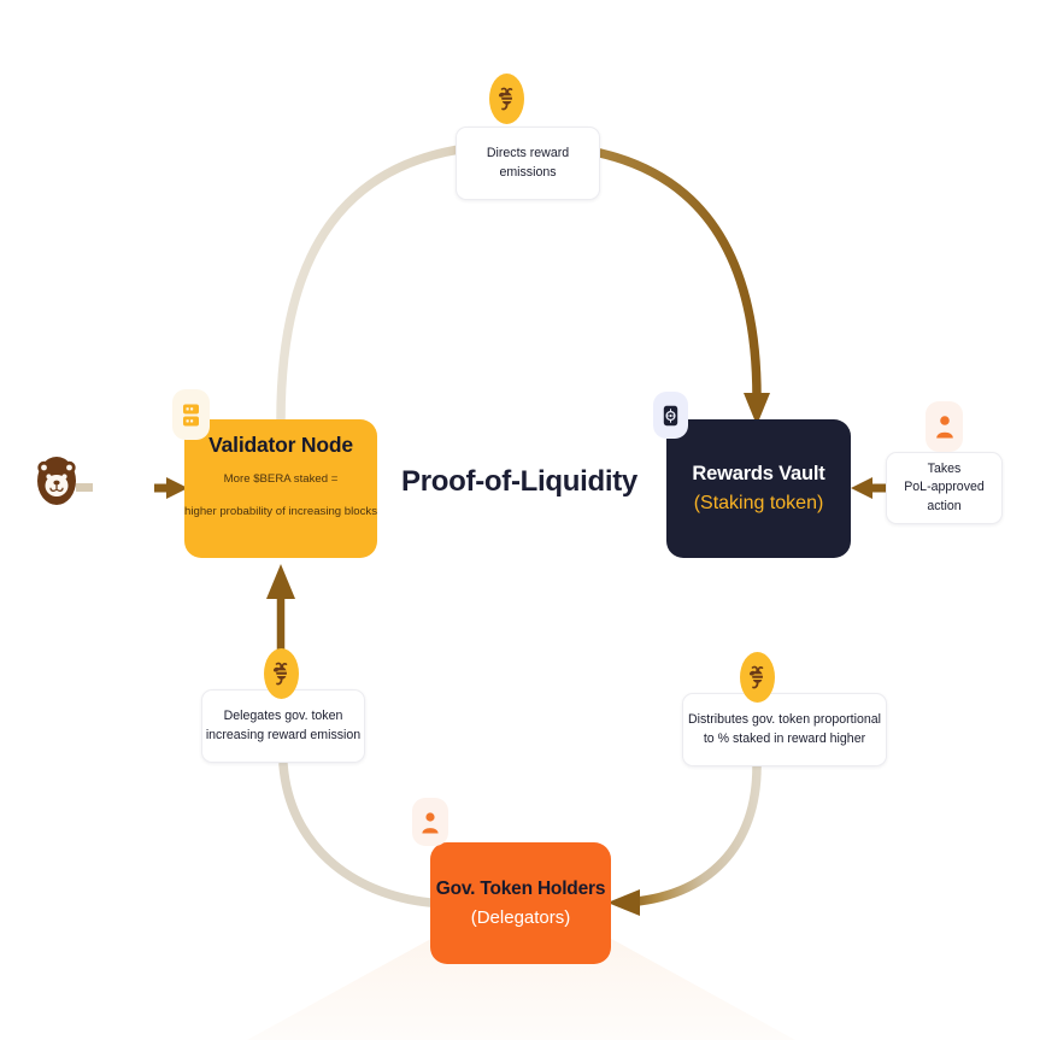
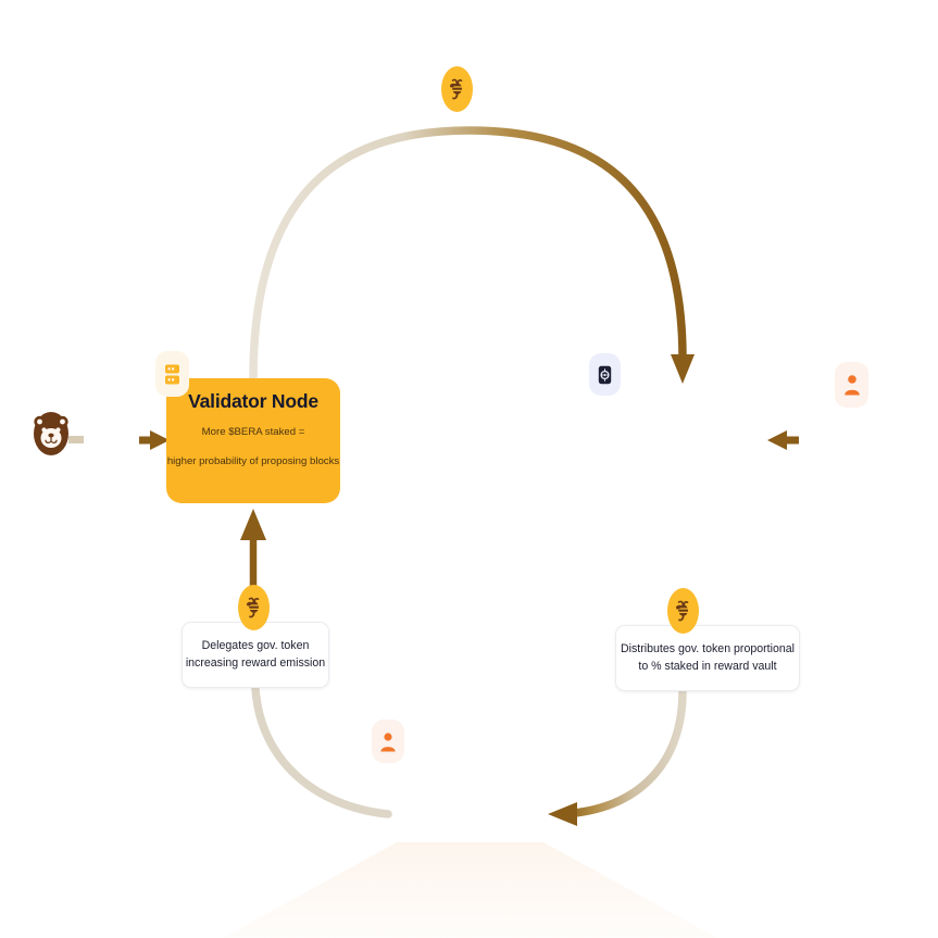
  Validator Node
  More $BERA staked =
- higher probability of increasing blocks
+ higher probability of proposing blocks
- Rewards Vault
- (Staking token)
- Gov. Token Holders
- (Delegators)
- Proof-of-Liquidity
- Directs reward emissions
- Takes
- PoL-approved action
  Delegates gov. token
  increasing reward emission
  Distributes gov. token proportional
- to % staked in reward higher
+ to % staked in reward vault
